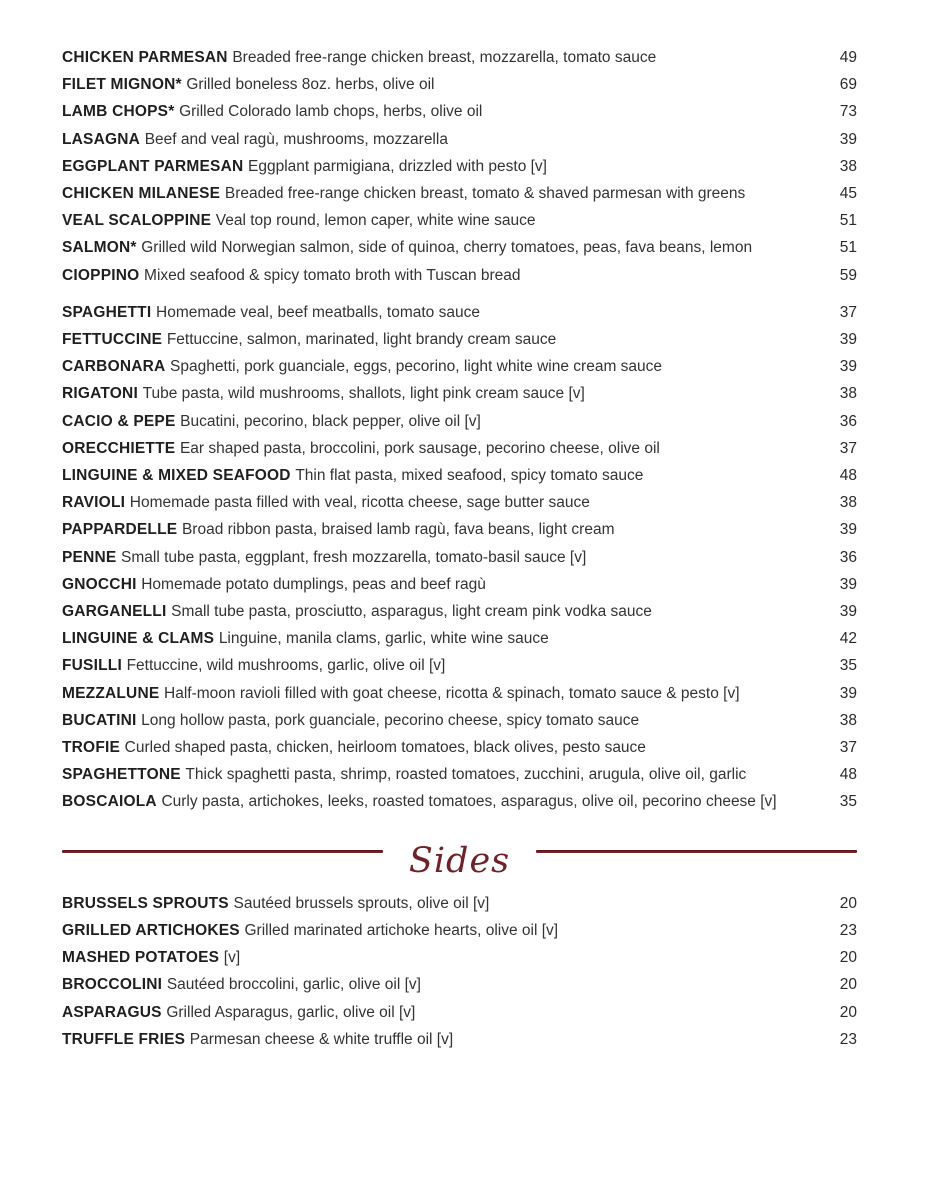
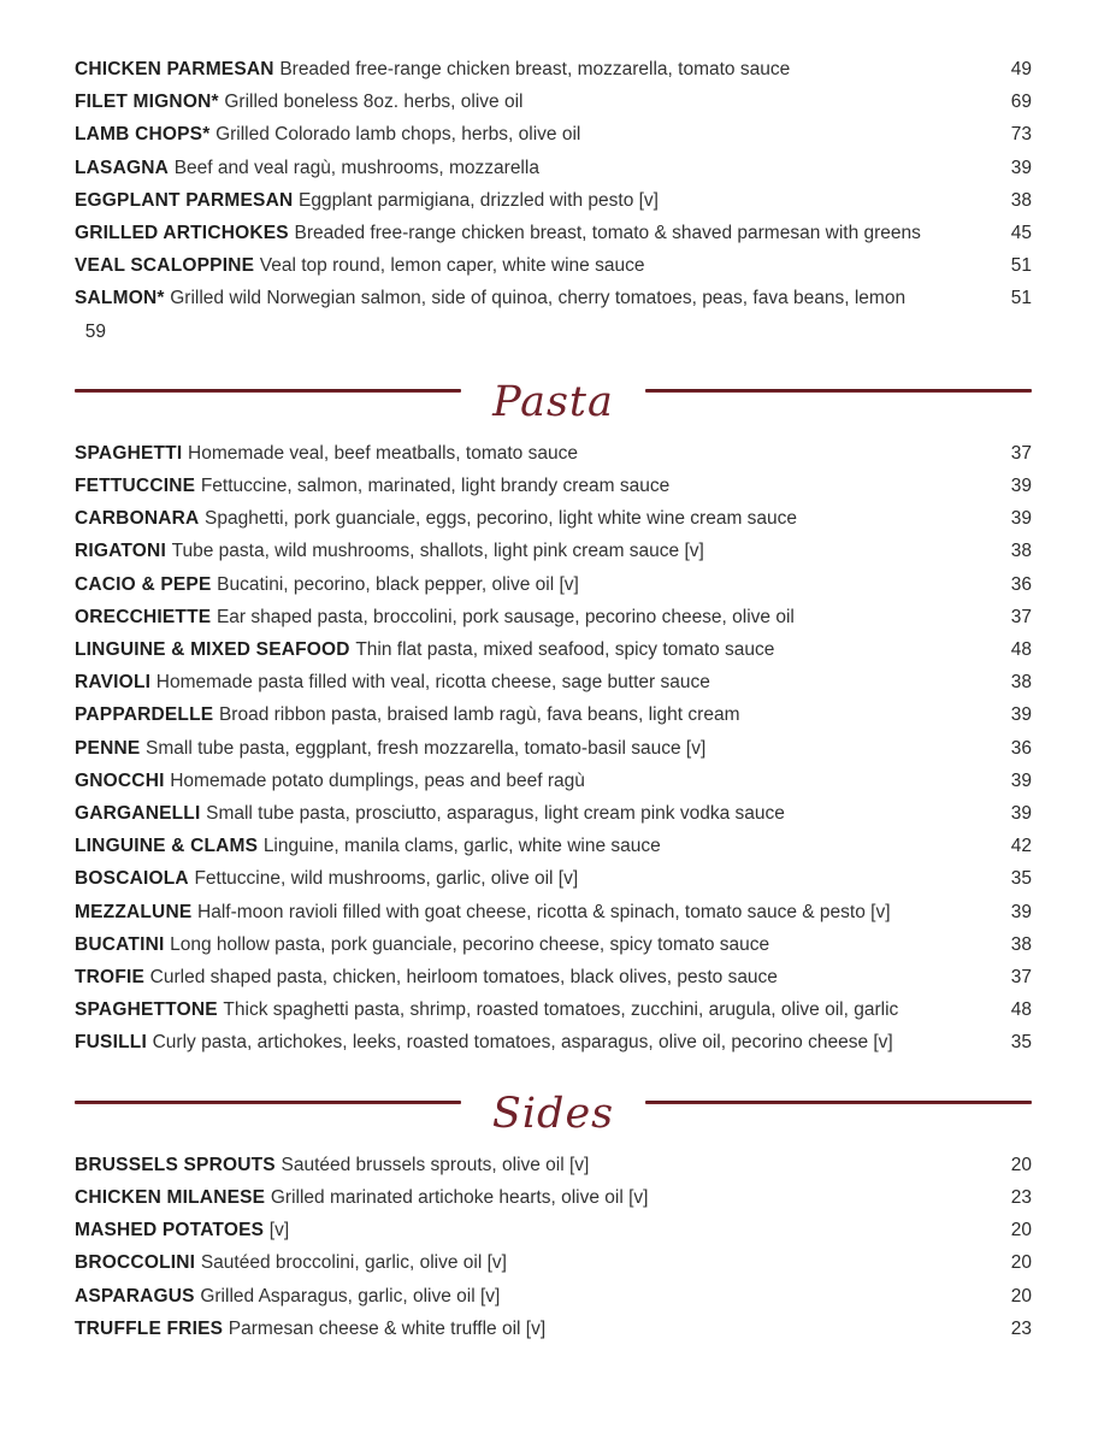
  CHICKEN PARMESAN Breaded free-range chicken breast, mozzarella, tomato sauce
  49
  FILET MIGNON* Grilled boneless 8oz. herbs, olive oil
  69
  LAMB CHOPS* Grilled Colorado lamb chops, herbs, olive oil
  73
  LASAGNA Beef and veal ragù, mushrooms, mozzarella
  39
  EGGPLANT PARMESAN Eggplant parmigiana, drizzled with pesto [v]
  38
- CHICKEN MILANESE Breaded free-range chicken breast, tomato & shaved parmesan with greens
+ GRILLED ARTICHOKES Breaded free-range chicken breast, tomato & shaved parmesan with greens
  45
  VEAL SCALOPPINE Veal top round, lemon caper, white wine sauce
  51
  SALMON* Grilled wild Norwegian salmon, side of quinoa, cherry tomatoes, peas, fava beans, lemon
  51
- CIOPPINO Mixed seafood & spicy tomato broth with Tuscan bread
  59
+ Pasta
  SPAGHETTI Homemade veal, beef meatballs, tomato sauce
  37
  FETTUCCINE Fettuccine, salmon, marinated, light brandy cream sauce
  39
  CARBONARA Spaghetti, pork guanciale, eggs, pecorino, light white wine cream sauce
  39
  RIGATONI Tube pasta, wild mushrooms, shallots, light pink cream sauce [v]
  38
  CACIO & PEPE Bucatini, pecorino, black pepper, olive oil [v]
  36
  ORECCHIETTE Ear shaped pasta, broccolini, pork sausage, pecorino cheese, olive oil
  37
  LINGUINE & MIXED SEAFOOD Thin flat pasta, mixed seafood, spicy tomato sauce
  48
  RAVIOLI Homemade pasta filled with veal, ricotta cheese, sage butter sauce
  38
  PAPPARDELLE Broad ribbon pasta, braised lamb ragù, fava beans, light cream
  39
  PENNE Small tube pasta, eggplant, fresh mozzarella, tomato-basil sauce [v]
  36
  GNOCCHI Homemade potato dumplings, peas and beef ragù
  39
  GARGANELLI Small tube pasta, prosciutto, asparagus, light cream pink vodka sauce
  39
  LINGUINE & CLAMS Linguine, manila clams, garlic, white wine sauce
  42
- FUSILLI Fettuccine, wild mushrooms, garlic, olive oil [v]
+ BOSCAIOLA Fettuccine, wild mushrooms, garlic, olive oil [v]
  35
  MEZZALUNE Half-moon ravioli filled with goat cheese, ricotta & spinach, tomato sauce & pesto [v]
  39
  BUCATINI Long hollow pasta, pork guanciale, pecorino cheese, spicy tomato sauce
  38
  TROFIE Curled shaped pasta, chicken, heirloom tomatoes, black olives, pesto sauce
  37
  SPAGHETTONE Thick spaghetti pasta, shrimp, roasted tomatoes, zucchini, arugula, olive oil, garlic
  48
- BOSCAIOLA Curly pasta, artichokes, leeks, roasted tomatoes, asparagus, olive oil, pecorino cheese [v]
+ FUSILLI Curly pasta, artichokes, leeks, roasted tomatoes, asparagus, olive oil, pecorino cheese [v]
  35
  Sides
  BRUSSELS SPROUTS Sautéed brussels sprouts, olive oil [v]
  20
- GRILLED ARTICHOKES Grilled marinated artichoke hearts, olive oil [v]
+ CHICKEN MILANESE Grilled marinated artichoke hearts, olive oil [v]
  23
  MASHED POTATOES [v]
  20
  BROCCOLINI Sautéed broccolini, garlic, olive oil [v]
  20
  ASPARAGUS Grilled Asparagus, garlic, olive oil [v]
  20
  TRUFFLE FRIES Parmesan cheese & white truffle oil [v]
  23
